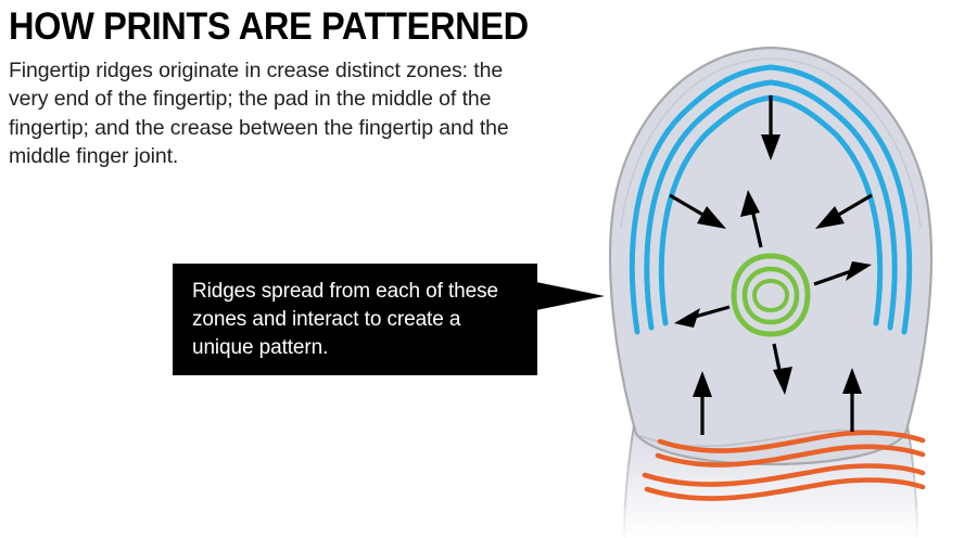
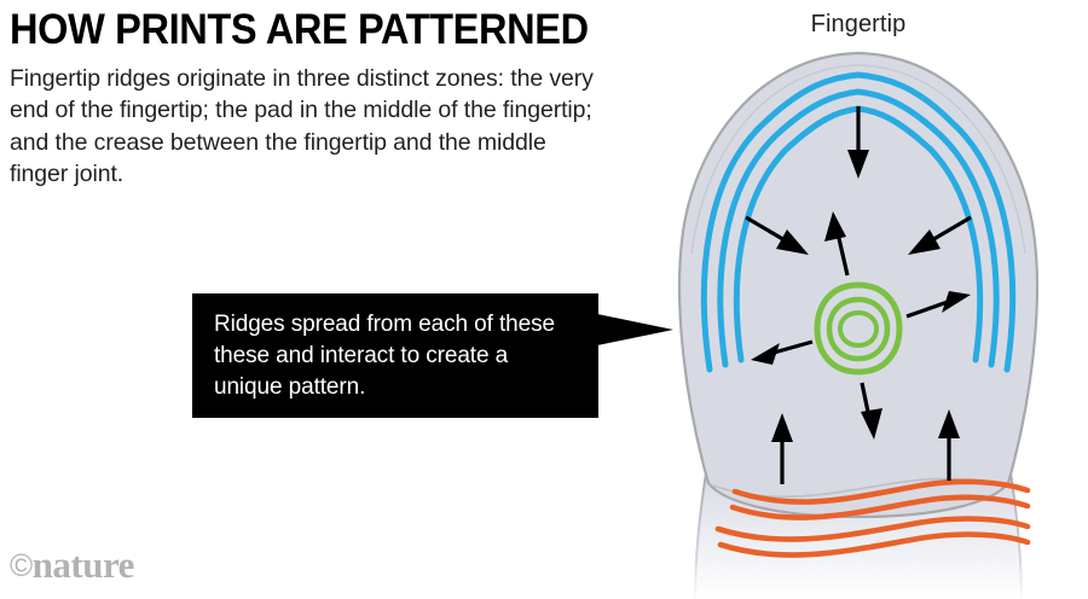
  HOW PRINTS ARE PATTERNED
- Fingertip ridges originate in crease distinct zones: the very end of the fingertip; the pad in the middle of the fingertip; and the crease between the fingertip and the middle finger joint.
+ Fingertip ridges originate in three distinct zones: the very end of the fingertip; the pad in the middle of the fingertip; and the crease between the fingertip and the middle finger joint.
- Ridges spread from each of these zones and interact to create a unique pattern.
+ Ridges spread from each of these these and interact to create a unique pattern.
+ ©nature
+ Fingertip
